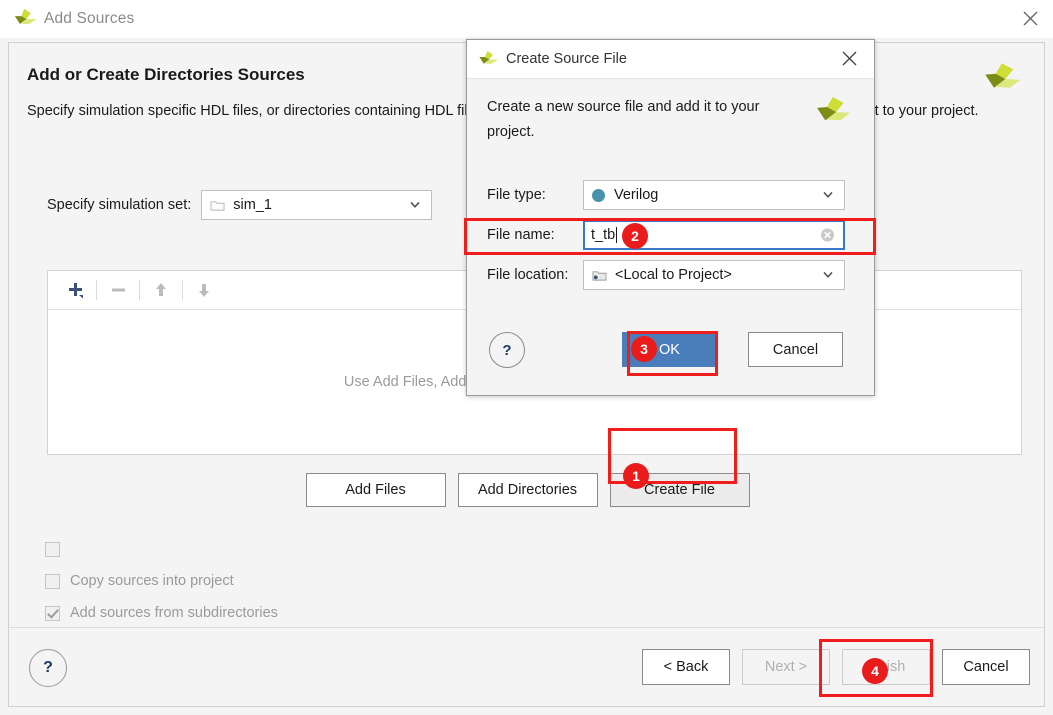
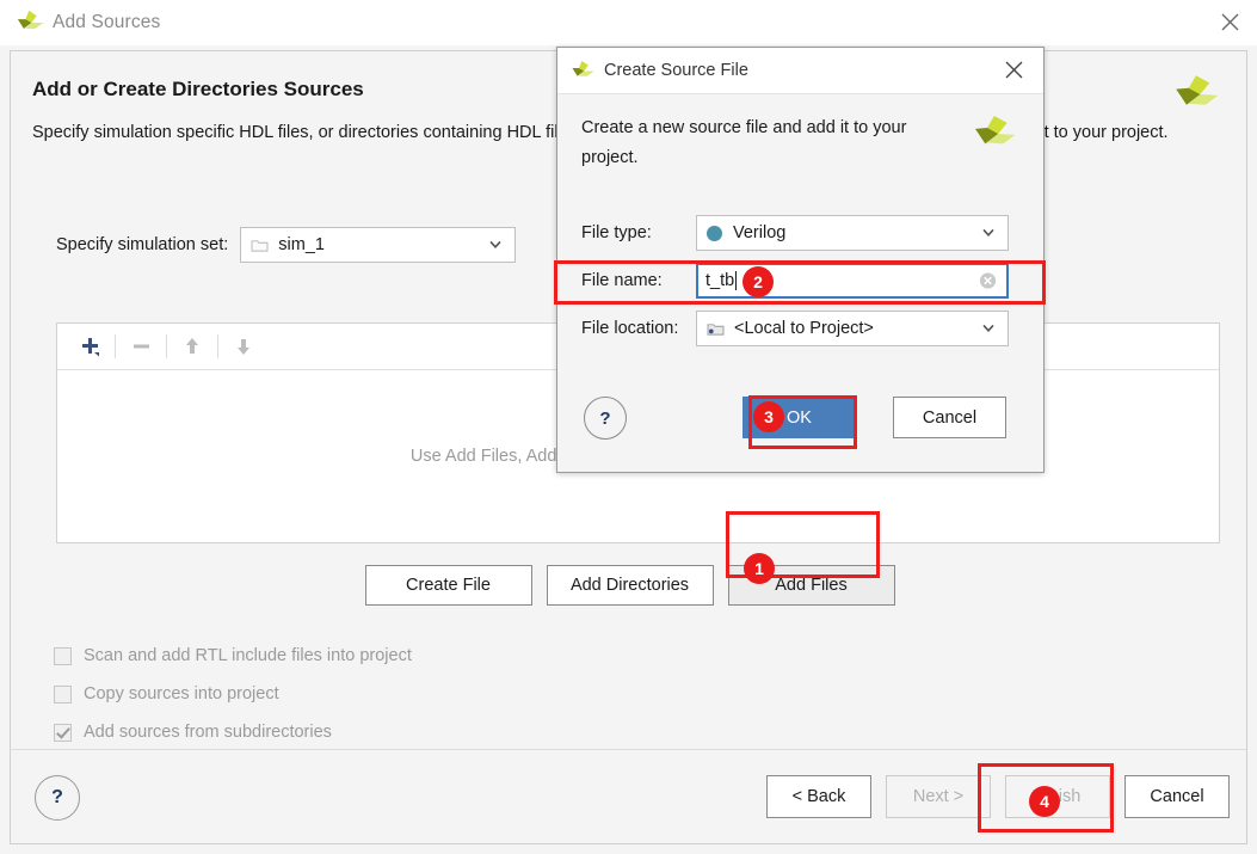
  Add Sources
  Add or Create Directories Sources
  Specify simulation set:
  sim_1
- Add Files
+ Create File
  Add Directories
- Create File
+ Add Files
+ Scan and add RTL include files into project
  Copy sources into project
  Add sources from subdirectories
  ?
  < Back
  Next >
  Cancel
  Create Source File
  Create a new source file and add it to your project.
  File type:
  Verilog
  File name:
  t_tb
  File location:
  <Local to Project>
  ?
  OK
  Cancel
  1
  2
  3
  4
